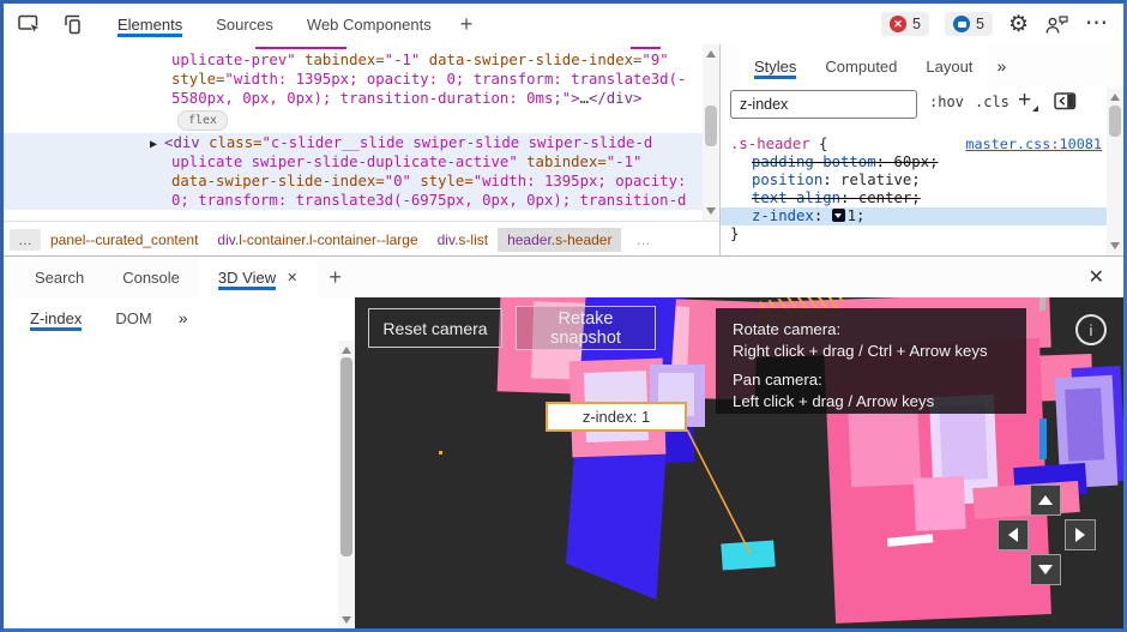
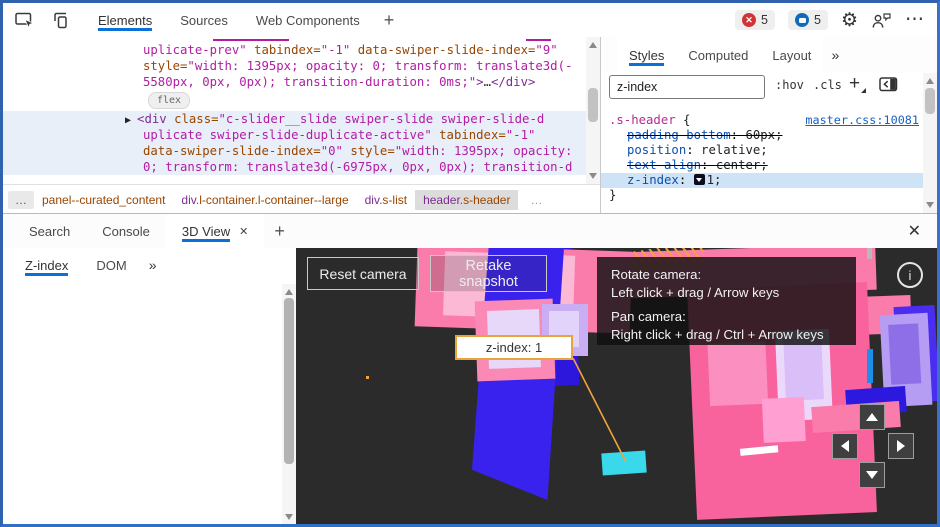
  Elements
  Sources
  Web Components
  +
  ✕
  5
  5
  ⚙
  ⋯
  uplicate-prev" tabindex="-1" data-swiper-slide-index="9"
  style="width: 1395px; opacity: 0; transform: translate3d(-
  5580px, 0px, 0px); transition-duration: 0ms;">…</div>
  flex
  ▶ <div class="c-slider__slide swiper-slide swiper-slide-d
  uplicate swiper-slide-duplicate-active" tabindex="-1"
  data-swiper-slide-index="0" style="width: 1395px; opacity:
  0; transform: translate3d(-6975px, 0px, 0px); transition-d
  …
  panel--curated_content
  div.l-container.l-container--large
  div.s-list
  header.s-header
  …
  Styles
  Computed
  Layout
  »
  z-index
  :hov
  .cls
  +
  .s-header {
  master.css:10081
  padding-bottom: 60px;
  position: relative;
  text-align: center;
  z-index: 1;
  }
  Search
  Console
  3D View
  ✕
  +
  ✕
  Z-index
  DOM
  »
  z-index: 1
  Reset camera
  Retake snapshot
  Rotate camera:
- Right click + drag / Ctrl + Arrow keys
+ Left click + drag / Arrow keys
  Pan camera:
- Left click + drag / Arrow keys
+ Right click + drag / Ctrl + Arrow keys
  i
